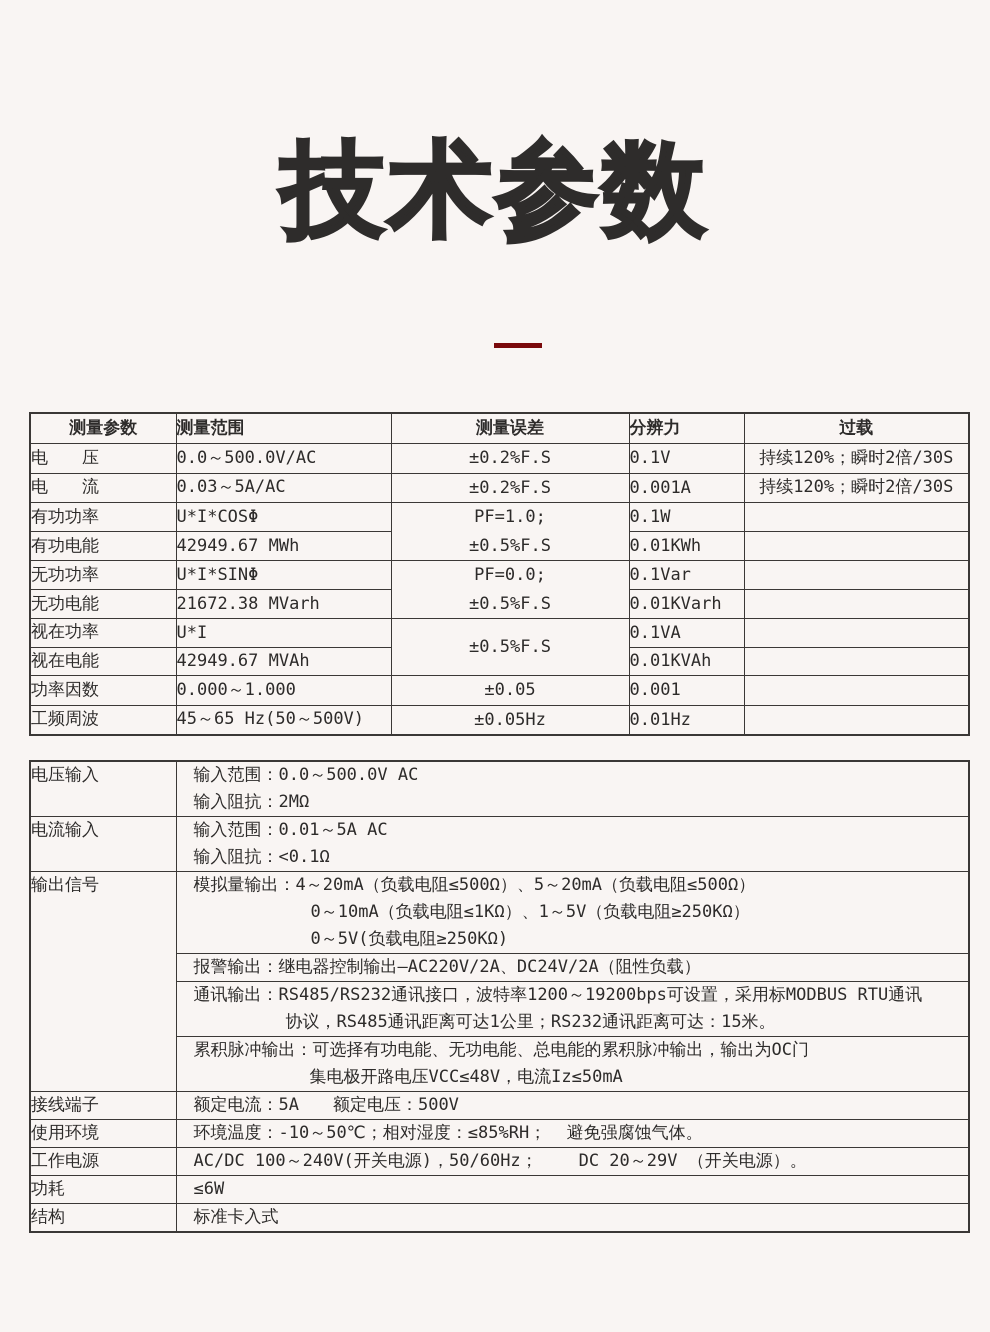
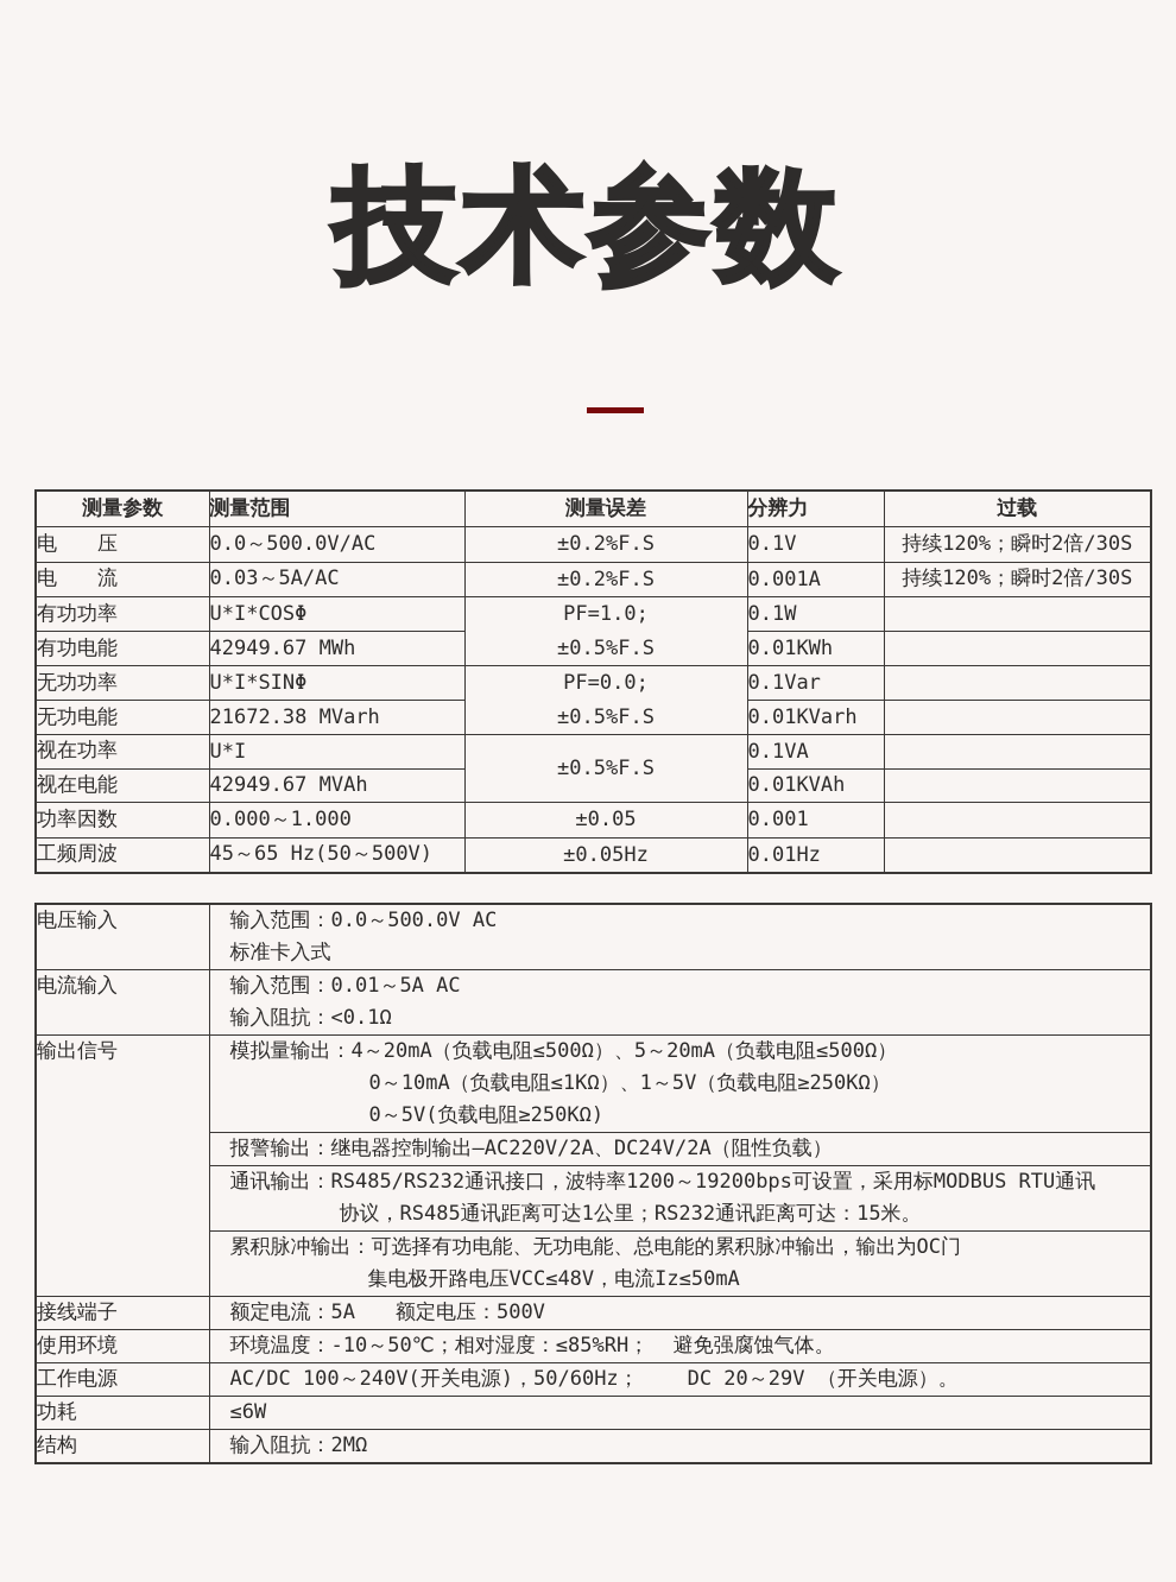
  技术参数
  测量参数	测量范围	测量误差	分辨力	过载
  电 压	0.0～500.0V/AC	±0.2%F.S	0.1V	持续120%；瞬时2倍/30S
  电 流	0.03～5A/AC	±0.2%F.S	0.001A	持续120%；瞬时2倍/30S
  有功功率	U*I*COSΦ	PF=1.0;±0.5%F.S	0.1W
  有功电能	42949.67 MWh	0.01KWh
  无功功率	U*I*SINΦ	PF=0.0;±0.5%F.S	0.1Var
  无功电能	21672.38 MVarh	0.01KVarh
  视在功率	U*I	±0.5%F.S	0.1VA
  视在电能	42949.67 MVAh	0.01KVAh
  功率因数	0.000～1.000	±0.05	0.001
  工频周波	45～65 Hz(50～500V)	±0.05Hz	0.01Hz
- 电压输入	输入范围：0.0～500.0V AC输入阻抗：2MΩ
+ 电压输入	输入范围：0.0～500.0V AC标准卡入式
  电流输入	输入范围：0.01～5A AC输入阻抗：<0.1Ω
  输出信号	模拟量输出：4～20mA（负载电阻≤500Ω）、5～20mA（负载电阻≤500Ω）0～10mA（负载电阻≤1KΩ）、1～5V（负载电阻≥250KΩ）0～5V(负载电阻≥250KΩ)
  报警输出：继电器控制输出—AC220V/2A、DC24V/2A（阻性负载）
  通讯输出：RS485/RS232通讯接口，波特率1200～19200bps可设置，采用标MODBUS RTU通讯协议，RS485通讯距离可达1公里；RS232通讯距离可达：15米。
  累积脉冲输出：可选择有功电能、无功电能、总电能的累积脉冲输出，输出为OC门集电极开路电压VCC≤48V，电流Iz≤50mA
  接线端子	额定电流：5A 额定电压：500V
  使用环境	环境温度：-10～50℃；相对湿度：≤85%RH； 避免强腐蚀气体。
  工作电源	AC/DC 100～240V(开关电源)，50/60Hz； DC 20～29V （开关电源）。
  功耗	≤6W
- 结构	标准卡入式
+ 结构	输入阻抗：2MΩ
